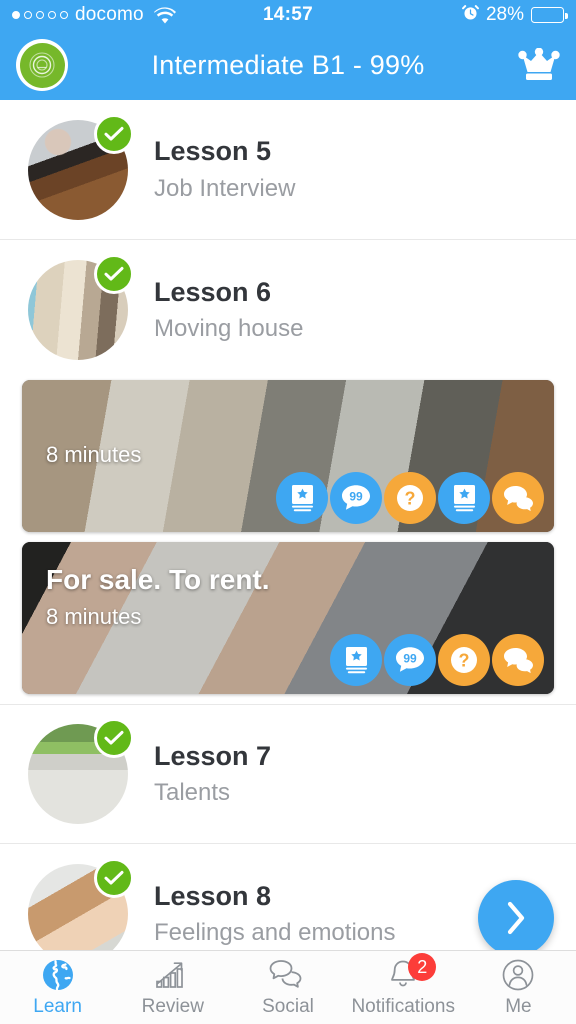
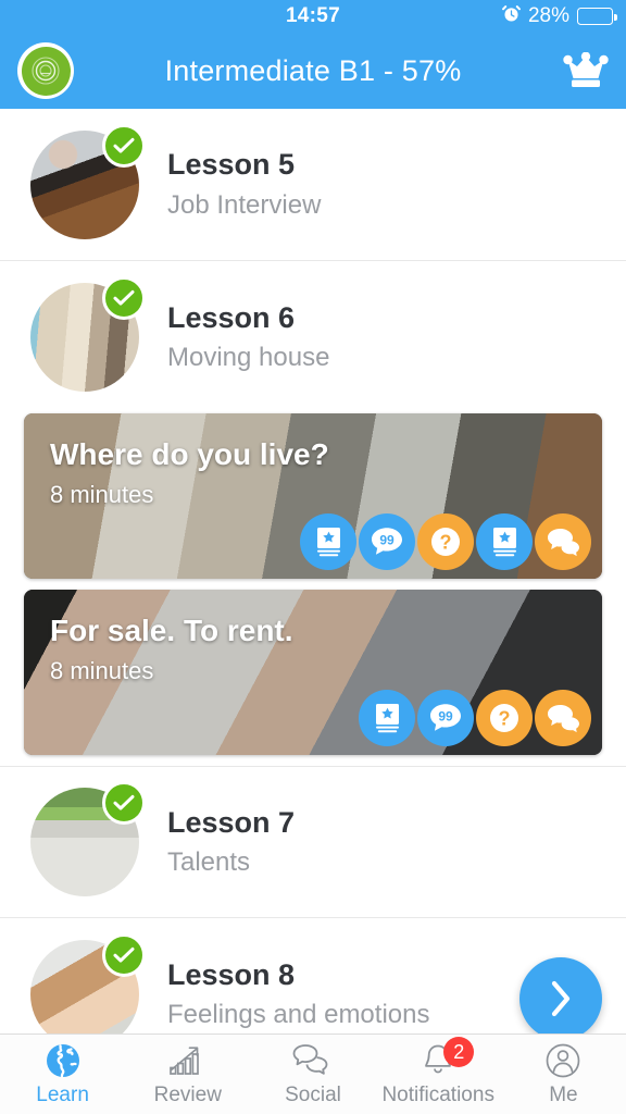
- docomo
  14:57
  28%
- Intermediate B1 - 99%
+ Intermediate B1 - 57%
  Lesson 5
  Job Interview
  Lesson 6
  Moving house
+ Where do you live?
  8 minutes
  99
  ?
  For sale. To rent.
  8 minutes
  99
  ?
  Lesson 7
  Talents
  Lesson 8
  Feelings and emotions
  Learn
  Review
  Social
  2
  Notifications
  Me
